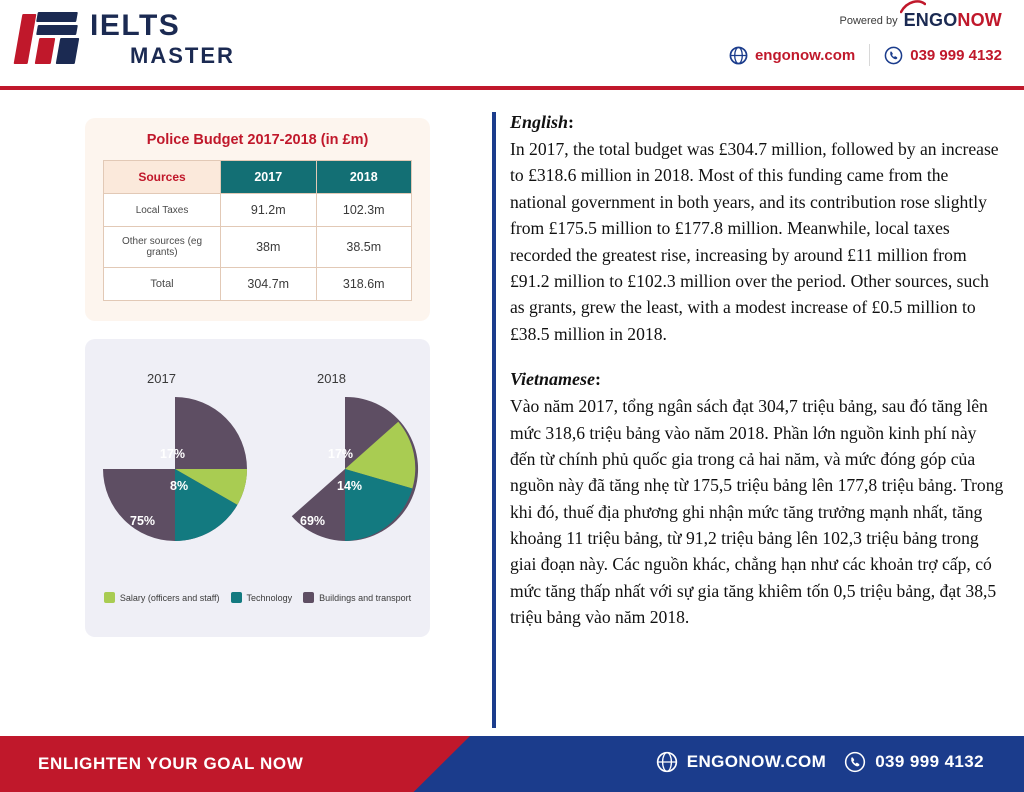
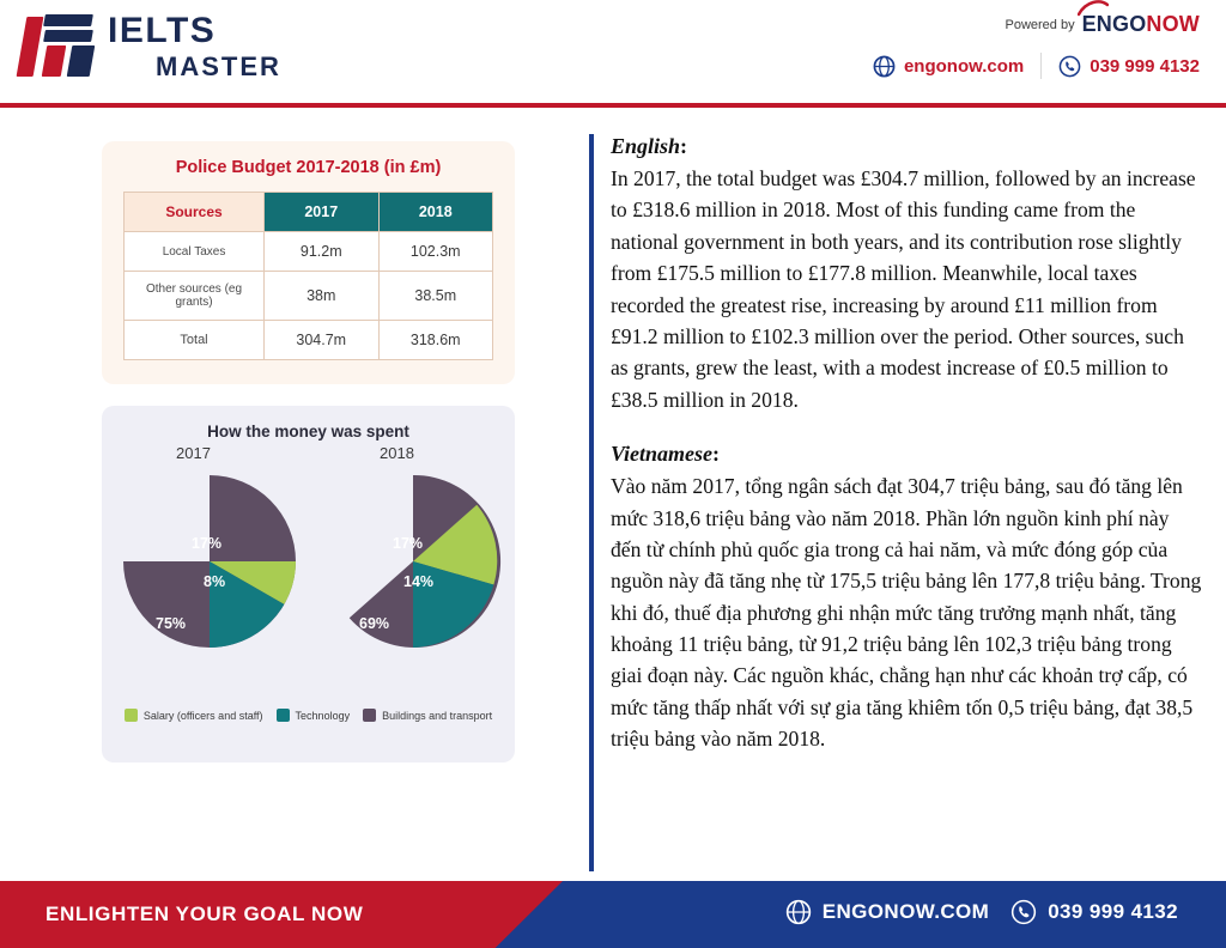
  IELTS
  MASTER
  Powered by
  ENGONOW
  engonow.com
  039 999 4132
  Police Budget 2017-2018 (in £m)
  Sources	2017	2018
  Local Taxes	91.2m	102.3m
  Other sources (eg grants)	38m	38.5m
  Total	304.7m	318.6m
+ How the money was spent
  2017
  17%
  8%
  75%
  2018
  17%
  14%
  69%
  Salary (officers and staff)
  Technology
  Buildings and transport
  English:
  In 2017, the total budget was £304.7 million, followed by an increase to £318.6 million in 2018. Most of this funding came from the national government in both years, and its contribution rose slightly from £175.5 million to £177.8 million. Meanwhile, local taxes recorded the greatest rise, increasing by around £11 million from £91.2 million to £102.3 million over the period. Other sources, such as grants, grew the least, with a modest increase of £0.5 million to £38.5 million in 2018.
  Vietnamese:
  Vào năm 2017, tổng ngân sách đạt 304,7 triệu bảng, sau đó tăng lên mức 318,6 triệu bảng vào năm 2018. Phần lớn nguồn kinh phí này đến từ chính phủ quốc gia trong cả hai năm, và mức đóng góp của nguồn này đã tăng nhẹ từ 175,5 triệu bảng lên 177,8 triệu bảng. Trong khi đó, thuế địa phương ghi nhận mức tăng trưởng mạnh nhất, tăng khoảng 11 triệu bảng, từ 91,2 triệu bảng lên 102,3 triệu bảng trong giai đoạn này. Các nguồn khác, chẳng hạn như các khoản trợ cấp, có mức tăng thấp nhất với sự gia tăng khiêm tốn 0,5 triệu bảng, đạt 38,5 triệu bảng vào năm 2018.
  ENLIGHTEN YOUR GOAL NOW
  ENGONOW.COM
  039 999 4132
